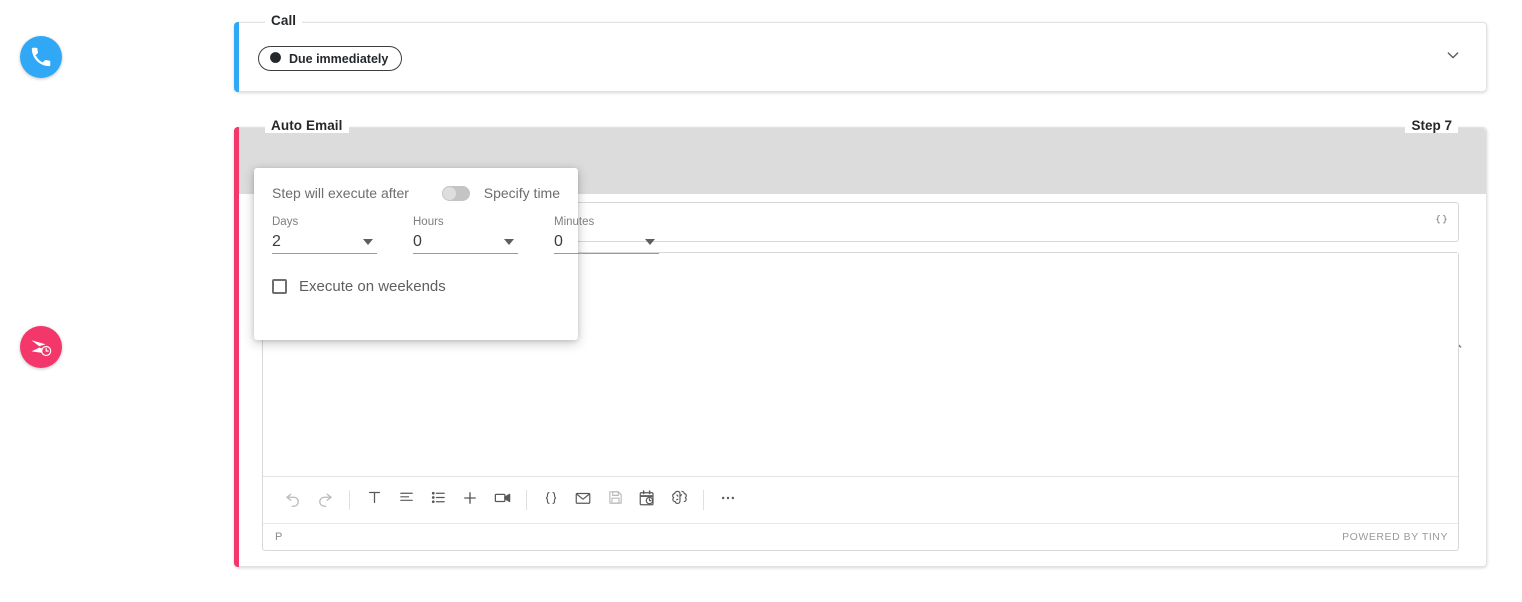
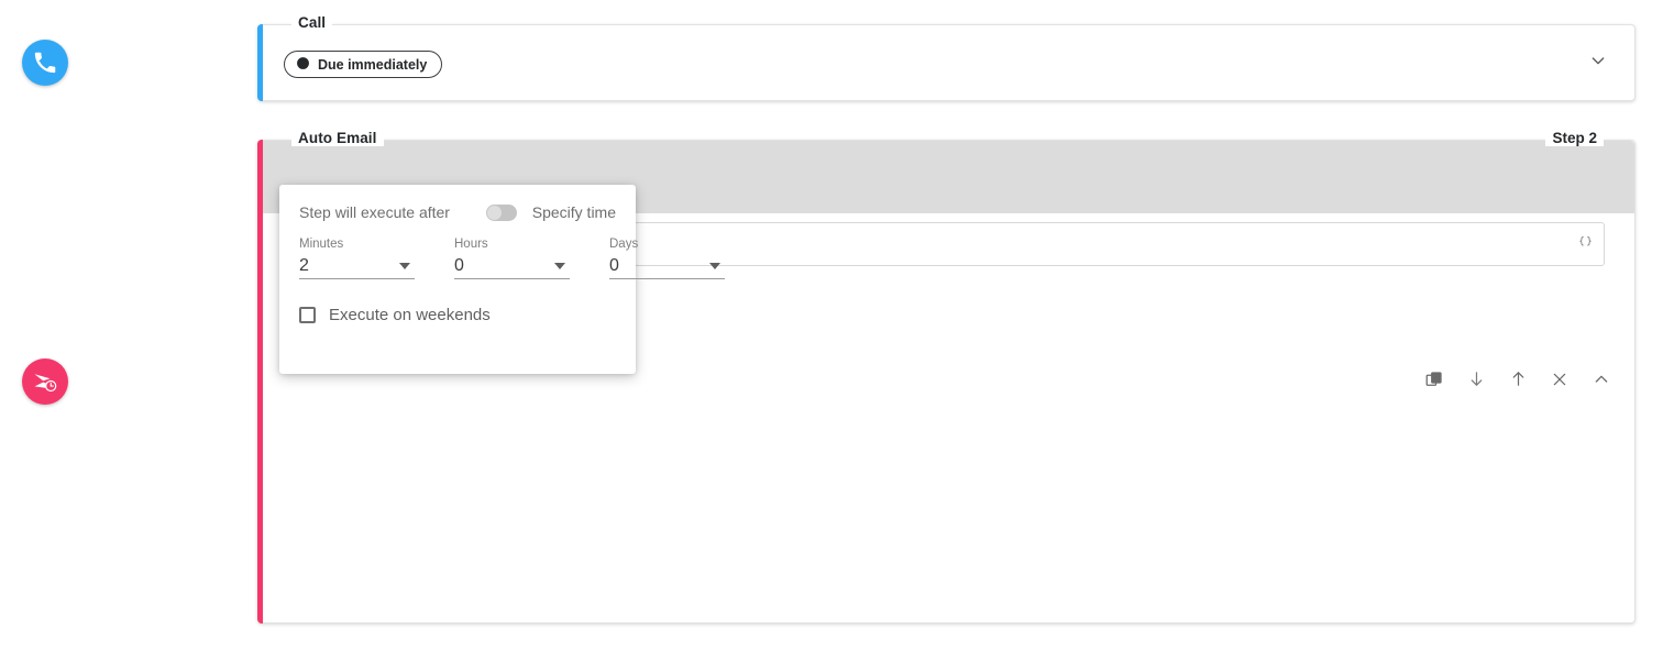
  Call
  Due immediately
  Auto Email
- Step 7
+ Step 2
- P
- POWERED BY TINY
  Step will execute after
  Specify time
- Days
+ Minutes
  2
  Hours
  0
- Minutes
+ Days
  0
  Execute on weekends
